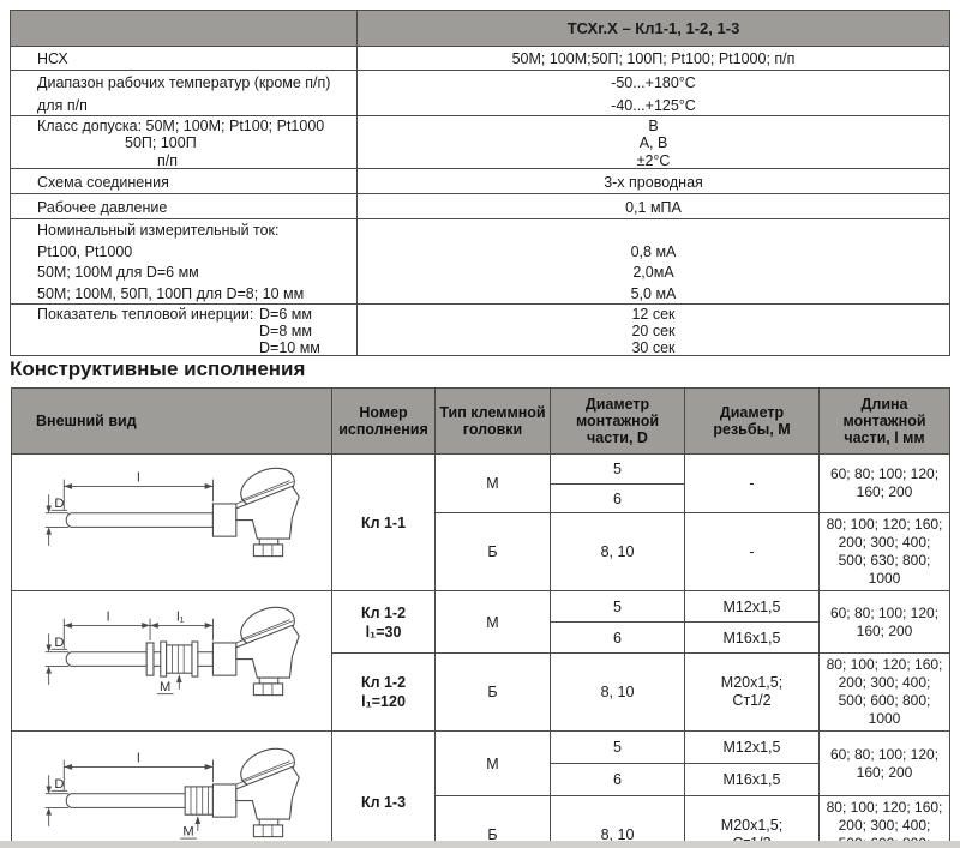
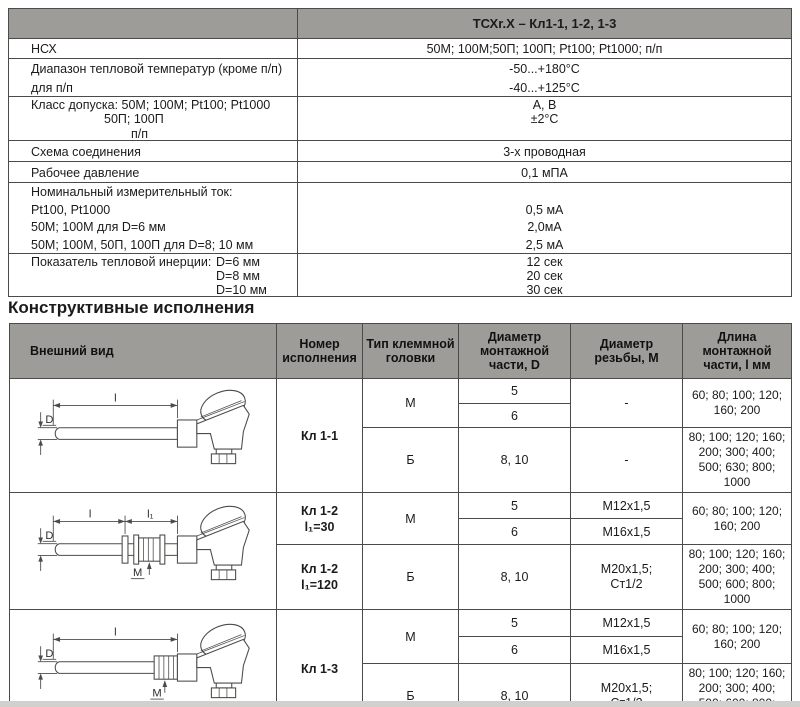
  ТСХr.Х – Кл1-1, 1-2, 1-3
  НСХ
  50М; 100М;50П; 100П; Pt100; Pt1000; п/п
- Диапазон рабочих температур (кроме п/п)
+ Диапазон тепловой температур (кроме п/п)
  для п/п
  -50...+180°С
  -40...+125°С
  Класс допуска: 50М; 100М; Pt100; Pt1000
  50П; 100П
  п/п
- В
  А, В
  ±2°С
  Схема соединения
  3-х проводная
  Рабочее давление
  0,1 мПА
  Номинальный измерительный ток:
  Pt100, Pt1000
  50М; 100М для D=6 мм
  50М; 100М, 50П, 100П для D=8; 10 мм
- 0,8 мА
+ 0,5 мА
  2,0мА
- 5,0 мА
+ 2,5 мА
  Показатель тепловой инерции:
  D=6 мм
  D=8 мм
  D=10 мм
  12 сек
  20 сек
  30 сек
  Конструктивные исполнения
  Внешний вид	Номер исполнения	Тип клеммной головки	Диаметр монтажной части, D	Диаметр резьбы, М	Длина монтажной части, l мм
  l D	Кл 1-1	М	5	-	60; 80; 100; 120; 160; 200
  6
  Б	8, 10	-	80; 100; 120; 160; 200; 300; 400; 500; 630; 800; 1000
  l l₁ D M	Кл 1-2 l₁=30	М	5	М12х1,5	60; 80; 100; 120; 160; 200
  6	М16х1,5
  Кл 1-2 l₁=120	Б	8, 10	М20х1,5; Ст1/2	80; 100; 120; 160; 200; 300; 400; 500; 600; 800; 1000
  l D M	Кл 1-3	М	5	М12х1,5	60; 80; 100; 120; 160; 200
  6	М16х1,5
